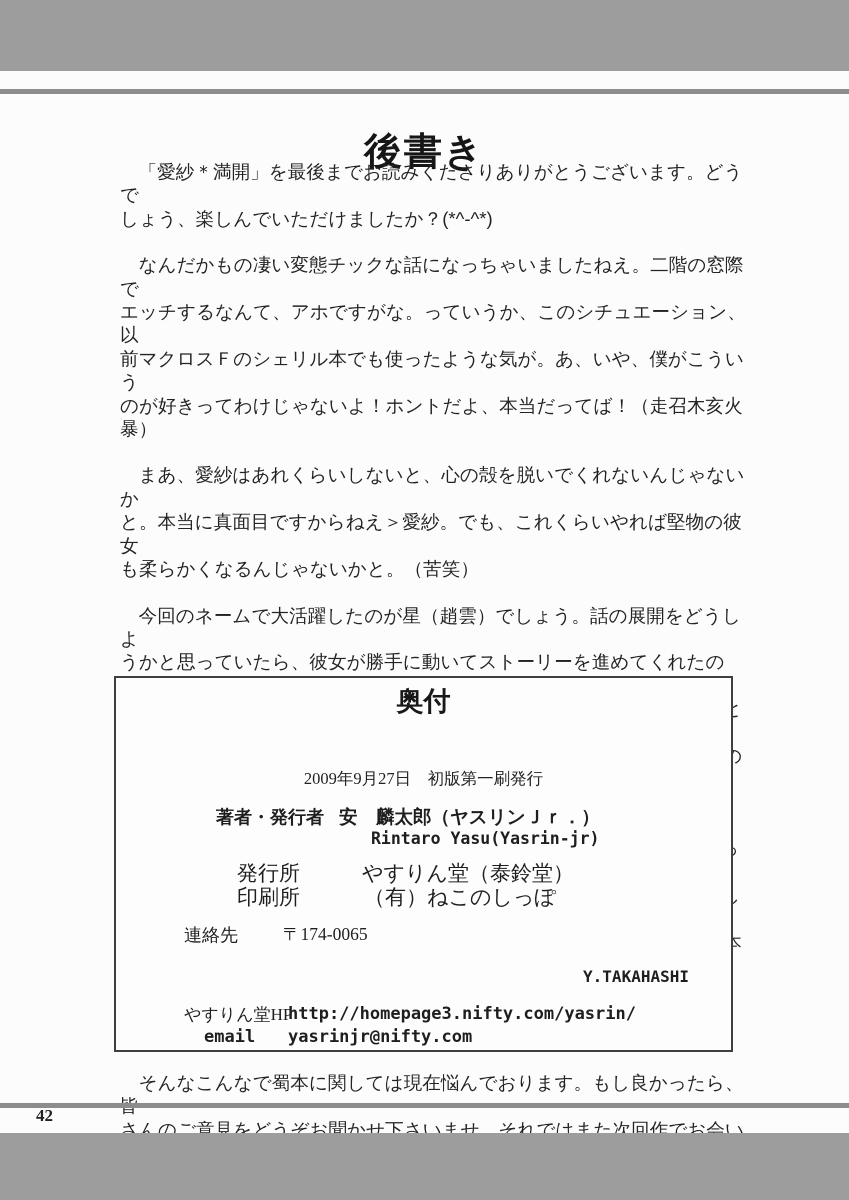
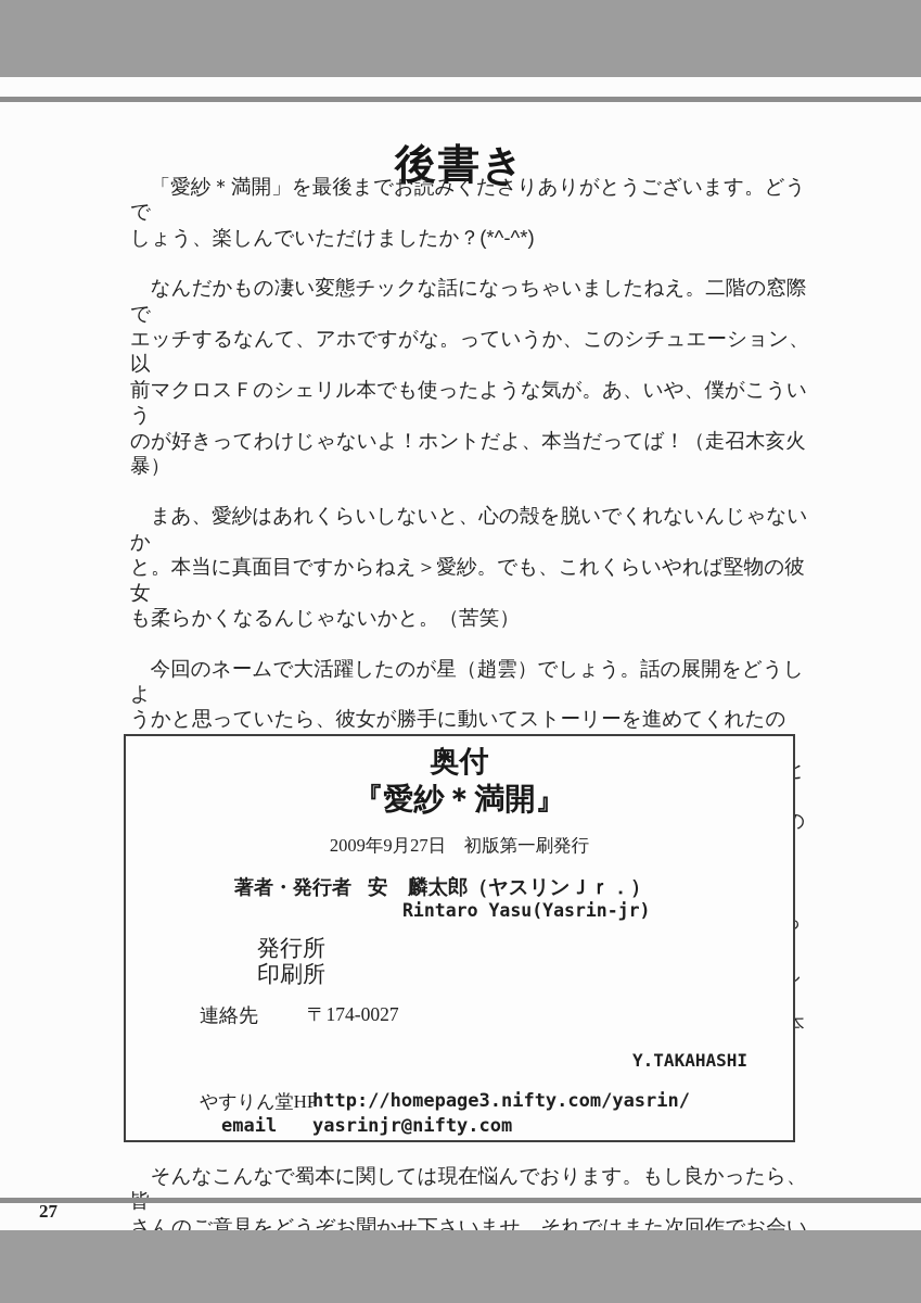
  後書き
  「愛紗＊満開」を最後までお読みくださりありがとうございます。どうで
  しょう、楽しんでいただけましたか？(*^-^*)
  なんだかもの凄い変態チックな話になっちゃいましたねえ。二階の窓際で
  エッチするなんて、アホですがな。っていうか、このシチュエーション、以
  前マクロスＦのシェリル本でも使ったような気が。あ、いや、僕がこういう
  のが好きってわけじゃないよ！ホントだよ、本当だってば！（走召木亥火暴）
  まあ、愛紗はあれくらいしないと、心の殻を脱いでくれないんじゃないか
  と。本当に真面目ですからねえ＞愛紗。でも、これくらいやれば堅物の彼女
  も柔らかくなるんじゃないかと。（苦笑）
  今回のネームで大活躍したのが星（趙雲）でしょう。話の展開をどうしよ
  うかと思っていたら、彼女が勝手に動いてストーリーを進めてくれたの
  そんなこんなで蜀本に関しては現在悩んでおります。もし良かったら、
  さんのご意見をどうぞお聞かせ下さいませ。それではまた次回作でお会い
  奥付
+ 『愛紗＊満開』
  2009年9月27日 初版第一刷発行
  著者・発行者
  安 麟太郎（ヤスリンＪｒ．）
  Rintaro Yasu(Yasrin-jr)
  発行所
- やすりん堂（泰鈴堂）
  印刷所
- （有）ねこのしっぽ
  連絡先
- 〒174-0065
+ 〒174-0027
  Y.TAKAHASHI
  やすりん堂HP
  http://homepage3.nifty.com/yasrin/
  email
  yasrinjr@nifty.com
- 42
+ 27
